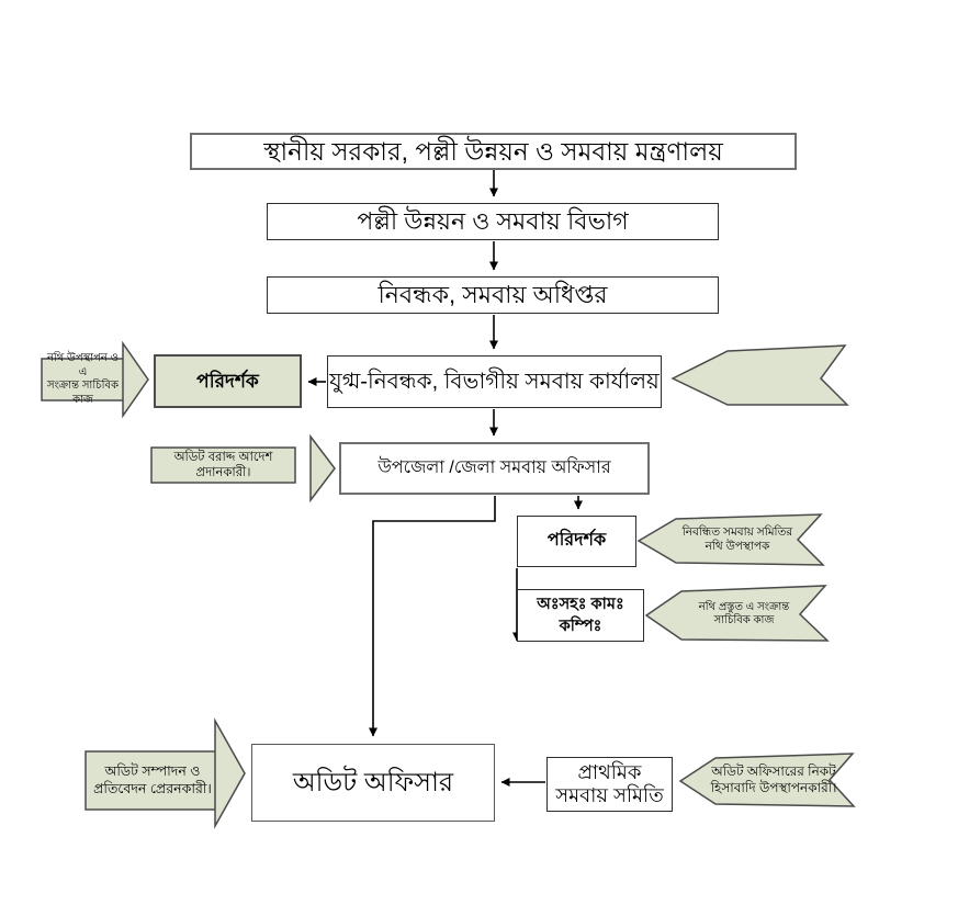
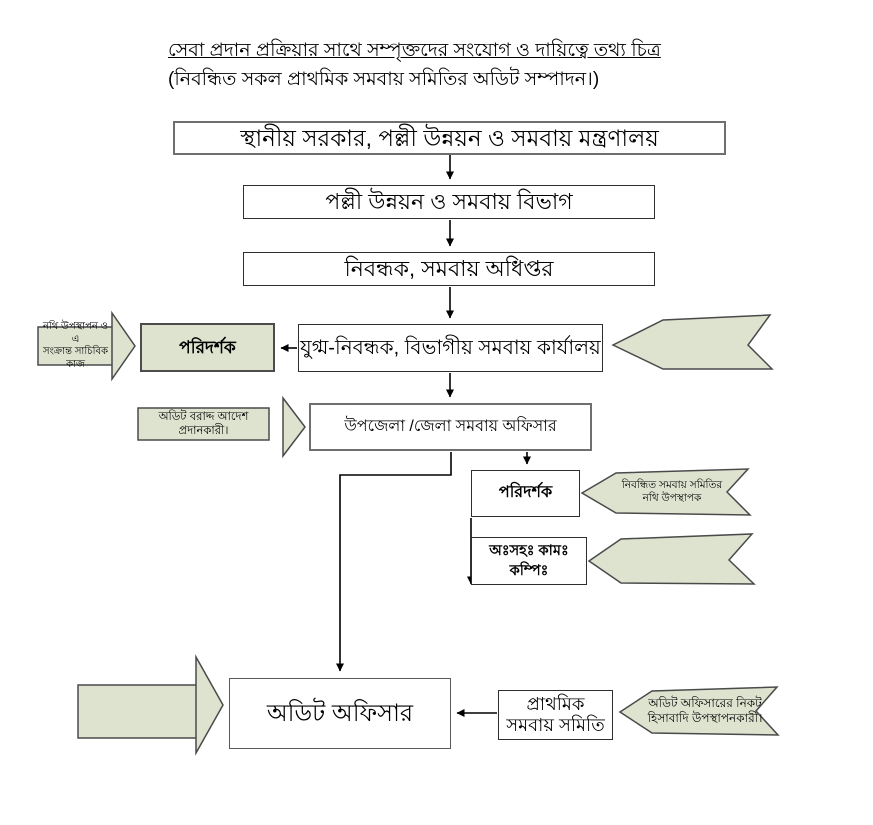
+ সেবা প্রদান প্রক্রিয়ার সাথে সম্পৃক্তদের সংযোগ ও দায়িত্বে তথ্য চিত্র
+ (নিবন্ধিত সকল প্রাথমিক সমবায় সমিতির অডিট সম্পাদন।)
  স্থানীয় সরকার, পল্লী উন্নয়ন ও সমবায় মন্ত্রণালয়
  পল্লী উন্নয়ন ও সমবায় বিভাগ
  নিবন্ধক, সমবায় অধিপ্তর
  পরিদর্শক
  যুগ্ম-নিবন্ধক, বিভাগীয় সমবায় কার্যালয়
  উপজেলা /জেলা সমবায় অফিসার
  পরিদর্শক
  অঃসহঃ কামঃ
  কম্পিঃ
  অডিট অফিসার
  প্রাথমিক
  সমবায় সমিতি
  নথি উপস্থাপন ও এ
  সংক্রান্ত সাচিবিক কাজ
  অডিট বরাদ্দ আদেশ প্রদানকারী।
  নিবন্ধিত সমবায় সমিতির
  নথি উপস্থাপক
- নথি প্রস্তুত এ সংক্রান্ত
- সাচিবিক কাজ
- অডিট সম্পাদন ও
- প্রতিবেদন প্রেরনকারী।
  অডিট অফিসারের নিকট
  হিসাবাদি উপস্থাপনকারী।
